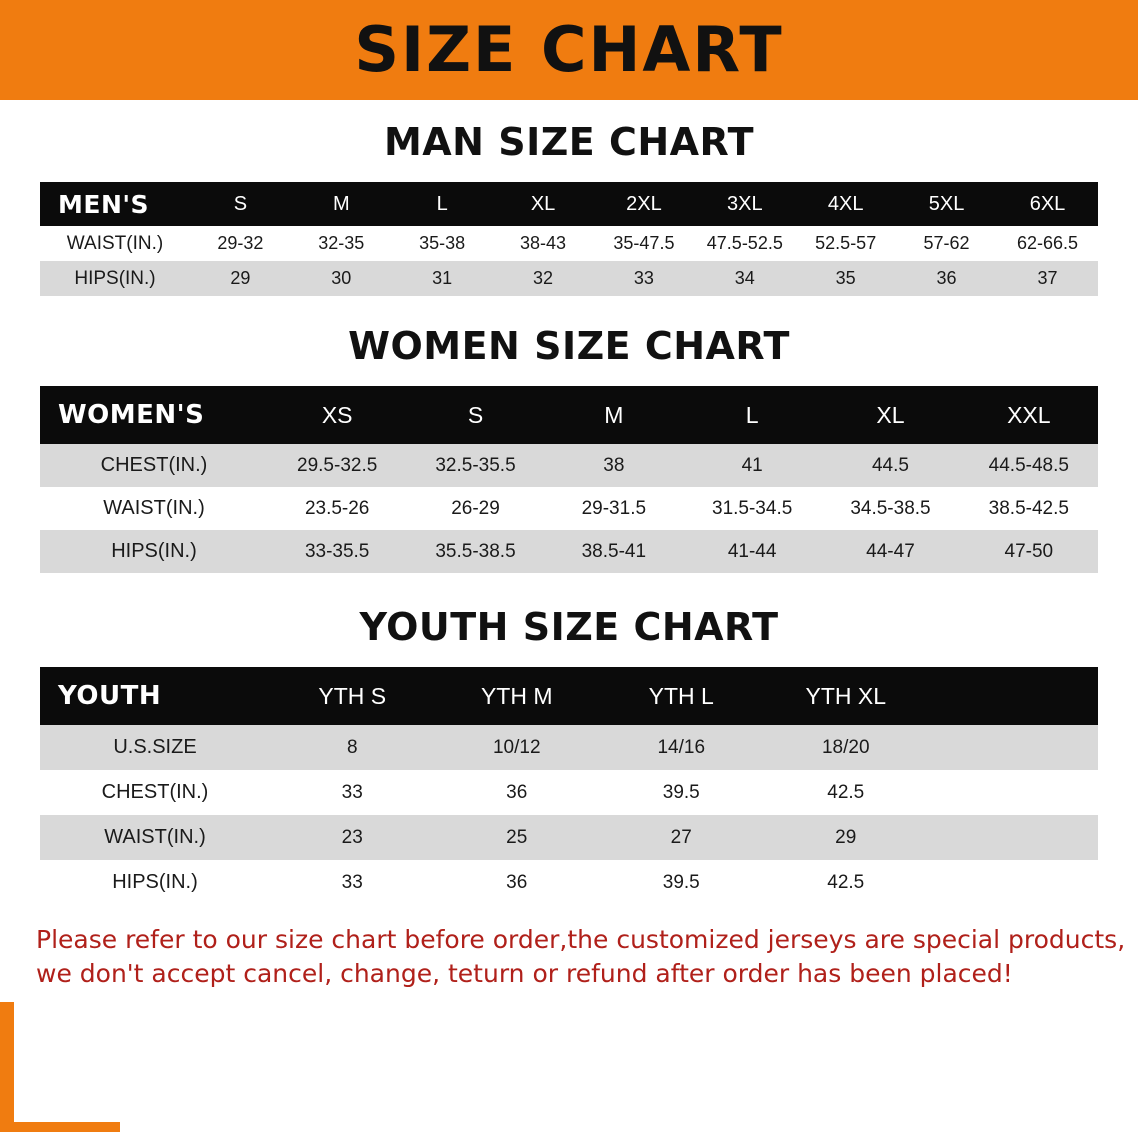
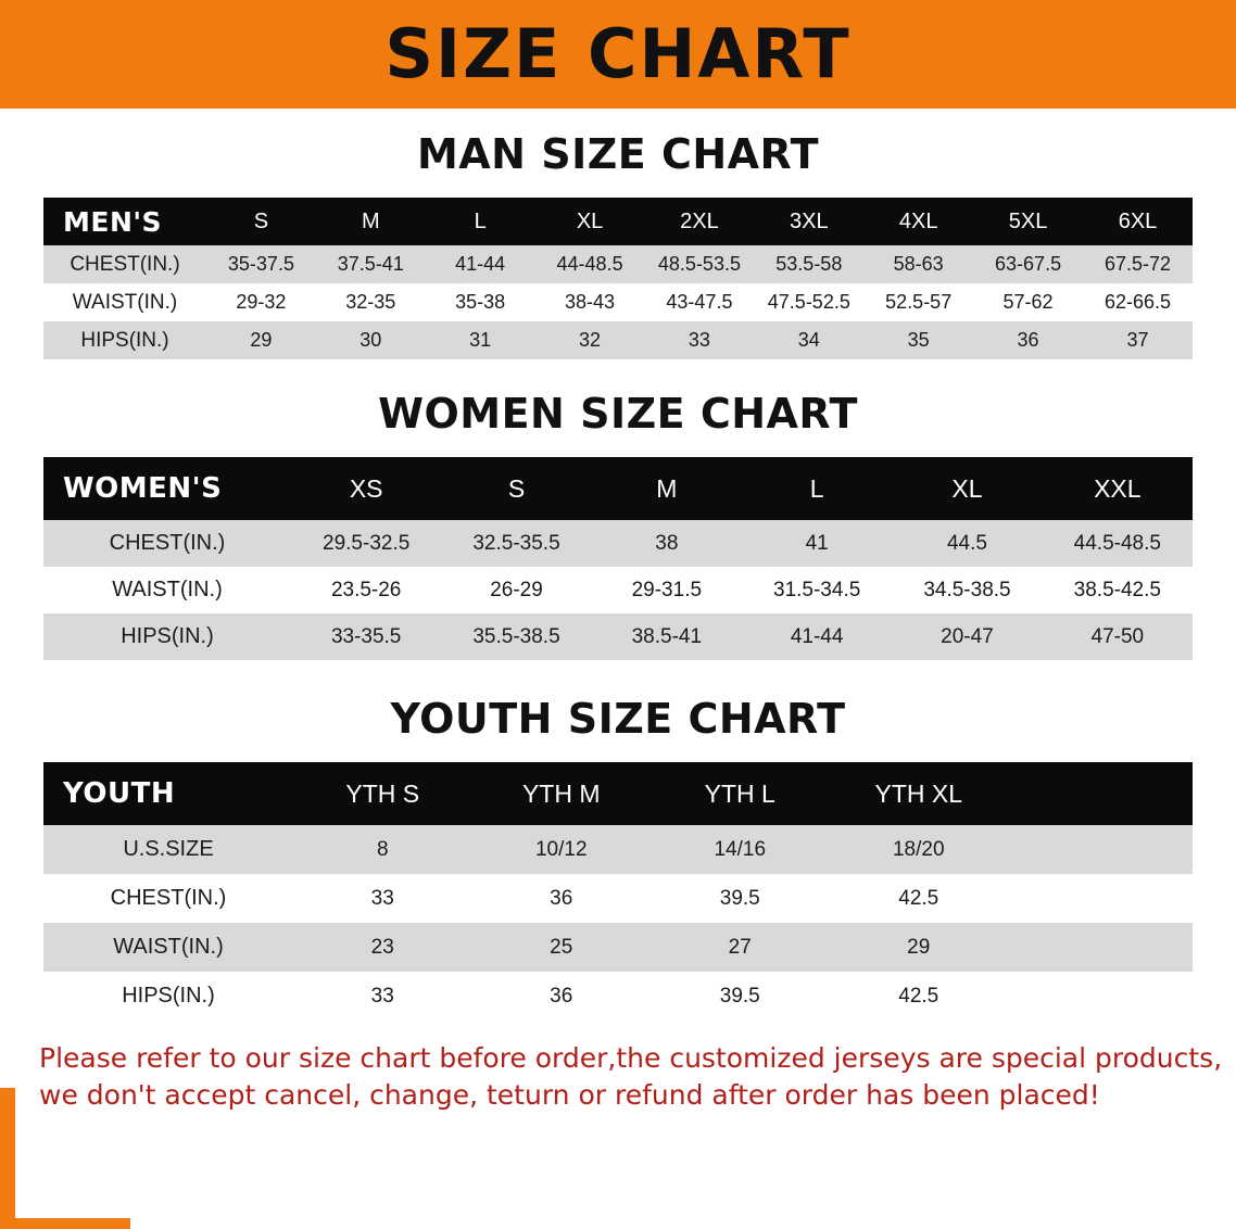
  SIZE CHART
  MAN SIZE CHART
  MEN'S	S	M	L	XL	2XL	3XL	4XL	5XL	6XL
+ CHEST(IN.)	35-37.5	37.5-41	41-44	44-48.5	48.5-53.5	53.5-58	58-63	63-67.5	67.5-72
- WAIST(IN.)	29-32	32-35	35-38	38-43	35-47.5	47.5-52.5	52.5-57	57-62	62-66.5
+ WAIST(IN.)	29-32	32-35	35-38	38-43	43-47.5	47.5-52.5	52.5-57	57-62	62-66.5
  HIPS(IN.)	29	30	31	32	33	34	35	36	37
  WOMEN SIZE CHART
  WOMEN'S	XS	S	M	L	XL	XXL
  CHEST(IN.)	29.5-32.5	32.5-35.5	38	41	44.5	44.5-48.5
  WAIST(IN.)	23.5-26	26-29	29-31.5	31.5-34.5	34.5-38.5	38.5-42.5
- HIPS(IN.)	33-35.5	35.5-38.5	38.5-41	41-44	44-47	47-50
+ HIPS(IN.)	33-35.5	35.5-38.5	38.5-41	41-44	20-47	47-50
  YOUTH SIZE CHART
  YOUTH	YTH S	YTH M	YTH L	YTH XL
  U.S.SIZE	8	10/12	14/16	18/20
  CHEST(IN.)	33	36	39.5	42.5
  WAIST(IN.)	23	25	27	29
  HIPS(IN.)	33	36	39.5	42.5
  Please refer to our size chart before order,the customized jerseys are special products,
  we don't accept cancel, change, teturn or refund after order has been placed!
